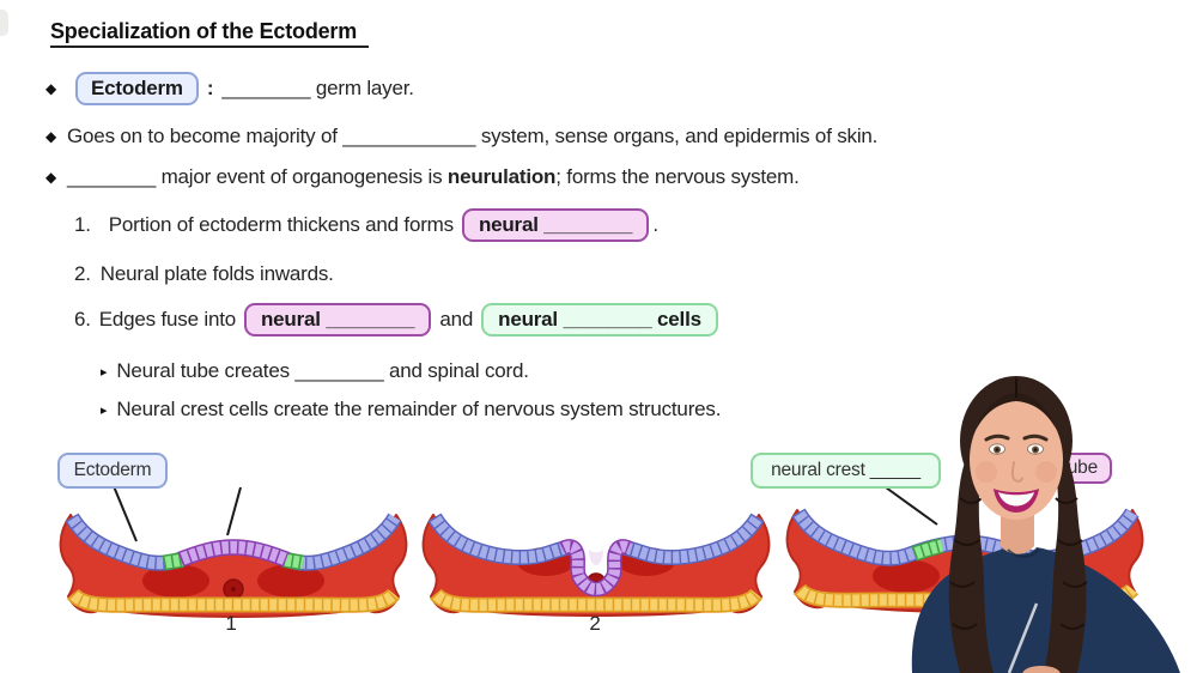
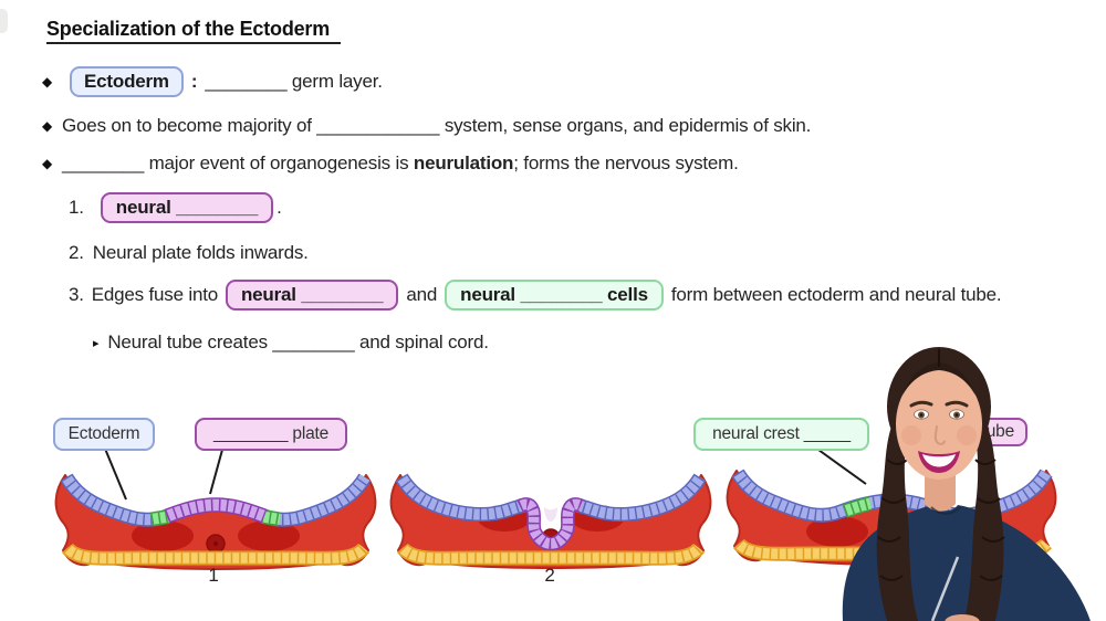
  Specialization of the Ectoderm
  ◆
  Ectoderm
  :
  ________ germ layer.
  ◆ Goes on to become majority of ____________ system, sense organs, and epidermis of skin.
  ◆ ________ major event of organogenesis is neurulation; forms the nervous system.
  1.
- Portion of ectoderm thickens and forms
  neural ________
  .
  2. Neural plate folds inwards.
- 6.
+ 3.
  Edges fuse into
  neural ________
  and
  neural ________ cells
+ form between ectoderm and neural tube.
  ▸ Neural tube creates ________ and spinal cord.
- ▸ Neural crest cells create the remainder of nervous system structures.
  Ectoderm
+ ________ plate
  neural crest _____
  ube
  1
  2
